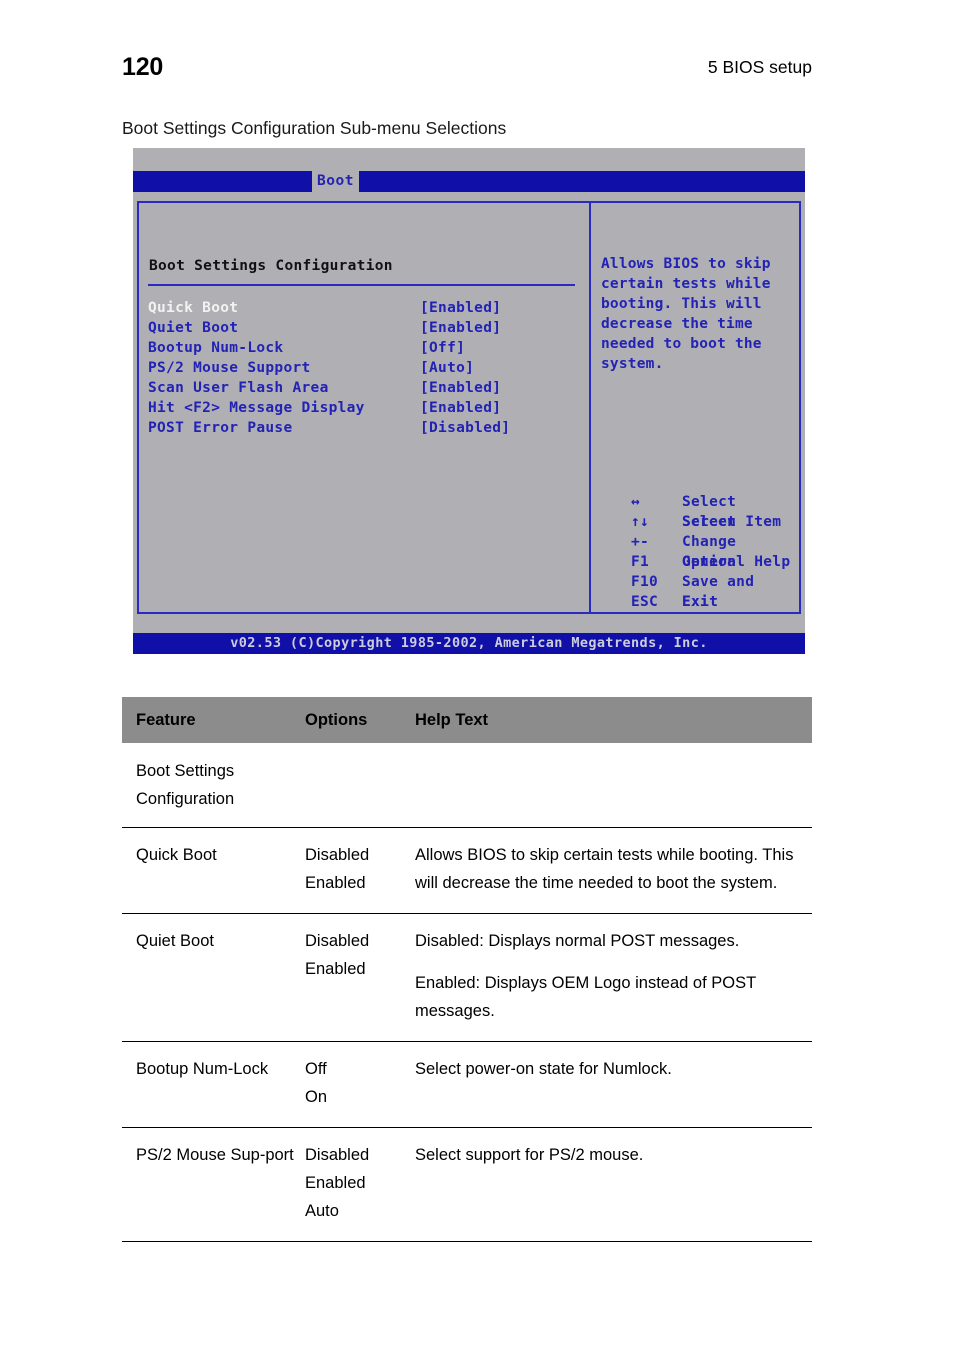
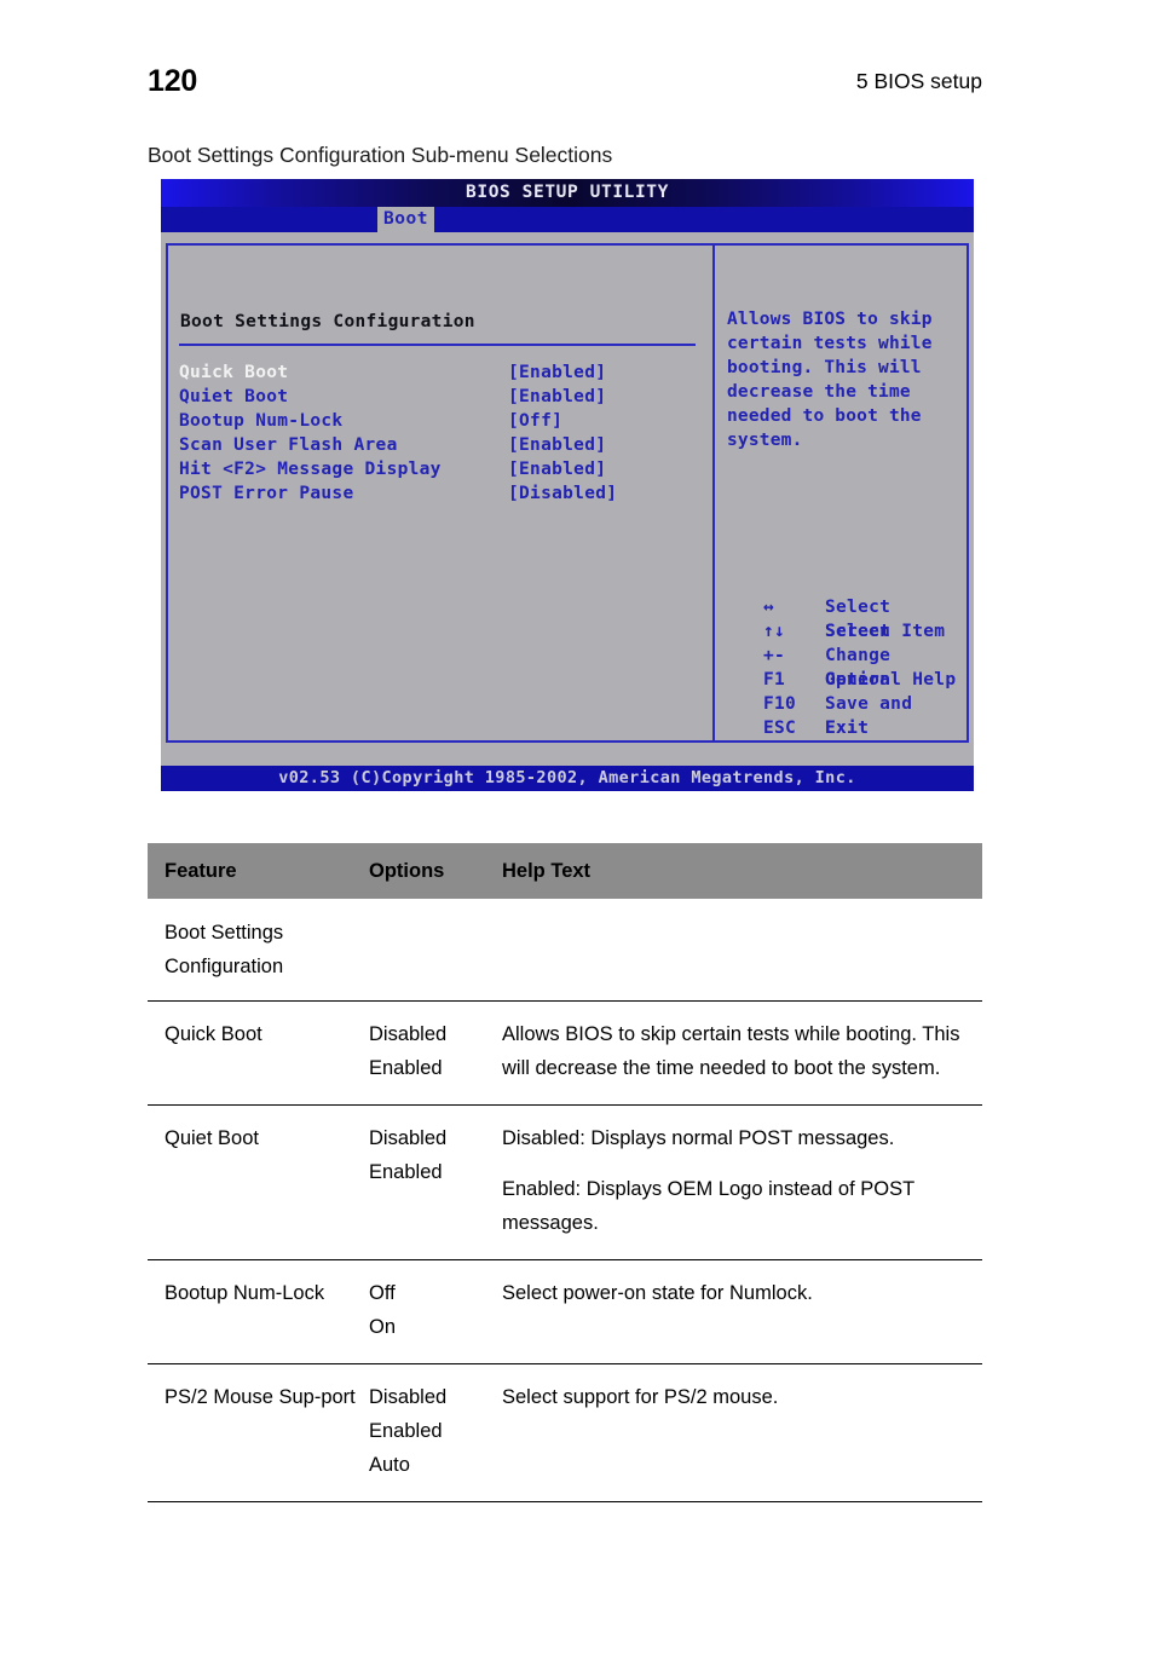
  120
  5 BIOS setup
  Boot Settings Configuration Sub-menu Selections
+ BIOS SETUP UTILITY
  Boot
  Boot Settings Configuration
  Quick Boot
  [Enabled]
  Quiet Boot
  [Enabled]
  Bootup Num-Lock
  [Off]
- PS/2 Mouse Support
- [Auto]
  Scan User Flash Area
  [Enabled]
  Hit <F2> Message Display
  [Enabled]
  POST Error Pause
  [Disabled]
  Allows BIOS to skip certain tests while booting. This will decrease the time needed to boot the system.
  ↔
  Select Screen
  ↑↓
  Select Item
  +-
  Change Option
  F1
  General Help
  F10
  Save and Exit
  ESC
  Exit
  v02.53 (C)Copyright 1985-2002, American Megatrends, Inc.
  Feature
  Options
  Help Text
  Boot Settings Configuration
  Quick Boot
  Disabled
  Enabled
  Allows BIOS to skip certain tests while booting. This will decrease the time needed to boot the system.
  Quiet Boot
  Disabled
  Enabled
  Disabled: Displays normal POST messages.
  Enabled: Displays OEM Logo instead of POST messages.
  Bootup Num-Lock
  Off
  On
  Select power-on state for Numlock.
  PS/2 Mouse Sup-port
  Disabled
  Enabled
  Auto
  Select support for PS/2 mouse.
